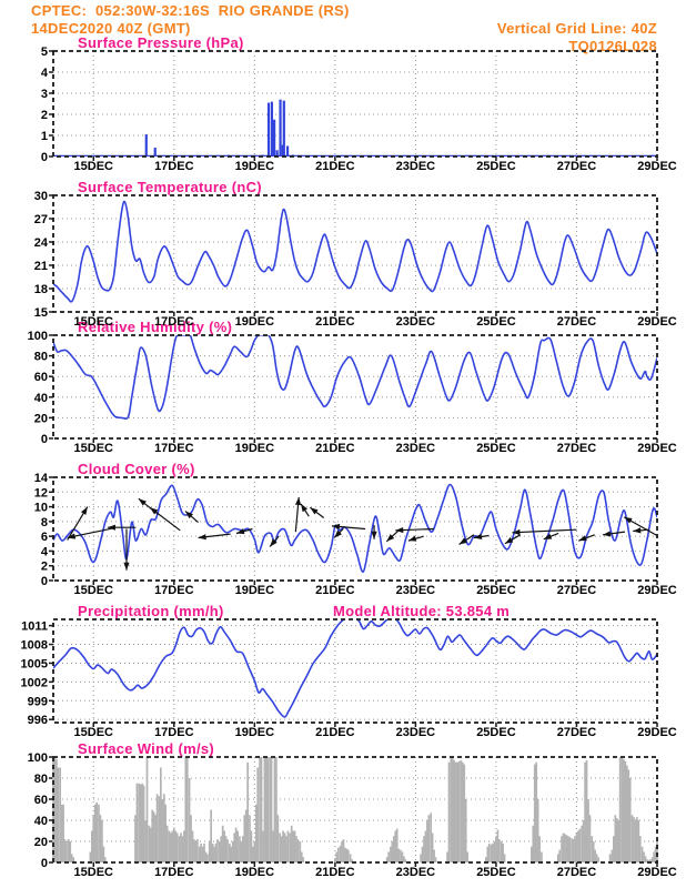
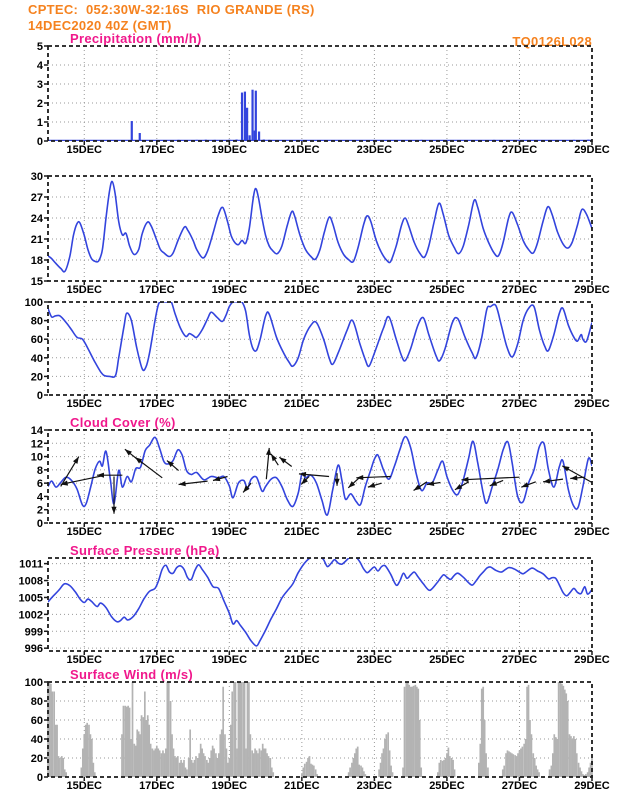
  CPTEC: 052:30W-32:16S RIO GRANDE (RS)
  14DEC2020 40Z (GMT)
- Vertical Grid Line: 40Z
  TQ0126L028
- Surface Pressure (hPa)
+ Precipitation (mm/h)
- Surface Temperature (nC)
- Relative Humidity (%)
  Cloud Cover (%)
- Precipitation (mm/h)
+ Surface Pressure (hPa)
- Model Altitude: 53.854 m
  Surface Wind (m/s)
  0
  1
  2
  3
  4
  5
  15DEC
  17DEC
  19DEC
  21DEC
  23DEC
  25DEC
  27DEC
  29DEC
  15
  18
  21
  24
  27
  30
  15DEC
  17DEC
  19DEC
  21DEC
  23DEC
  25DEC
  27DEC
  29DEC
  0
  20
  40
  60
  80
  100
  15DEC
  17DEC
  19DEC
  21DEC
  23DEC
  25DEC
  27DEC
  29DEC
  0
  2
  4
  6
  8
  10
  12
  14
  15DEC
  17DEC
  19DEC
  21DEC
  23DEC
  25DEC
  27DEC
  29DEC
  996
  999
  1002
  1005
  1008
  1011
  15DEC
  17DEC
  19DEC
  21DEC
  23DEC
  25DEC
  27DEC
  29DEC
  0
  20
  40
  60
  80
  100
  15DEC
  17DEC
  19DEC
  21DEC
  23DEC
  25DEC
  27DEC
  29DEC
